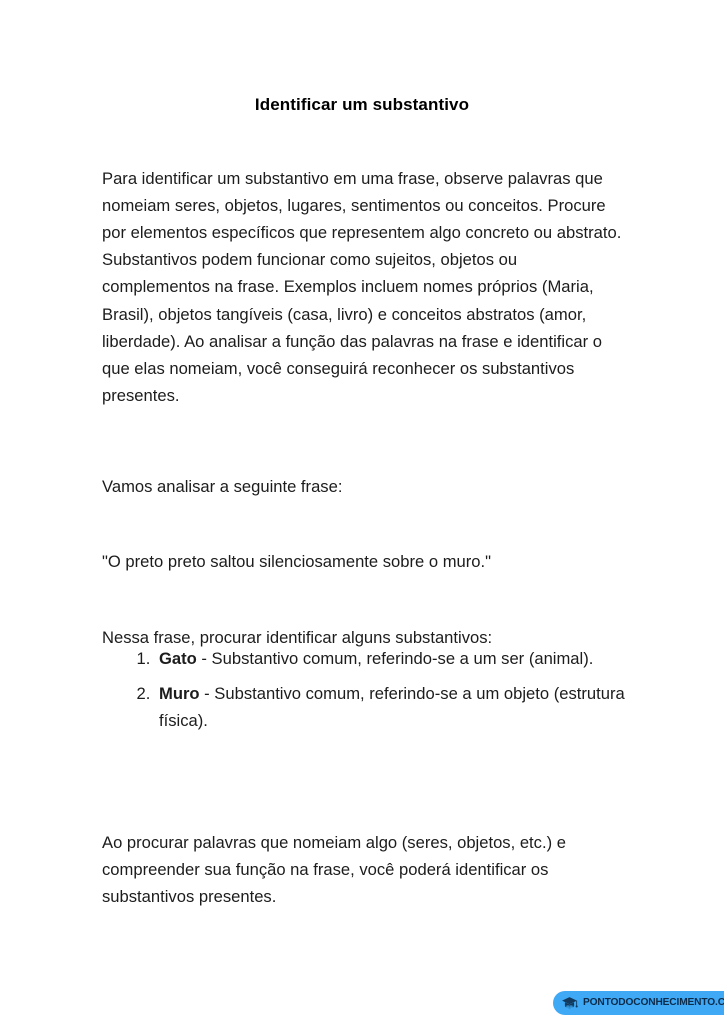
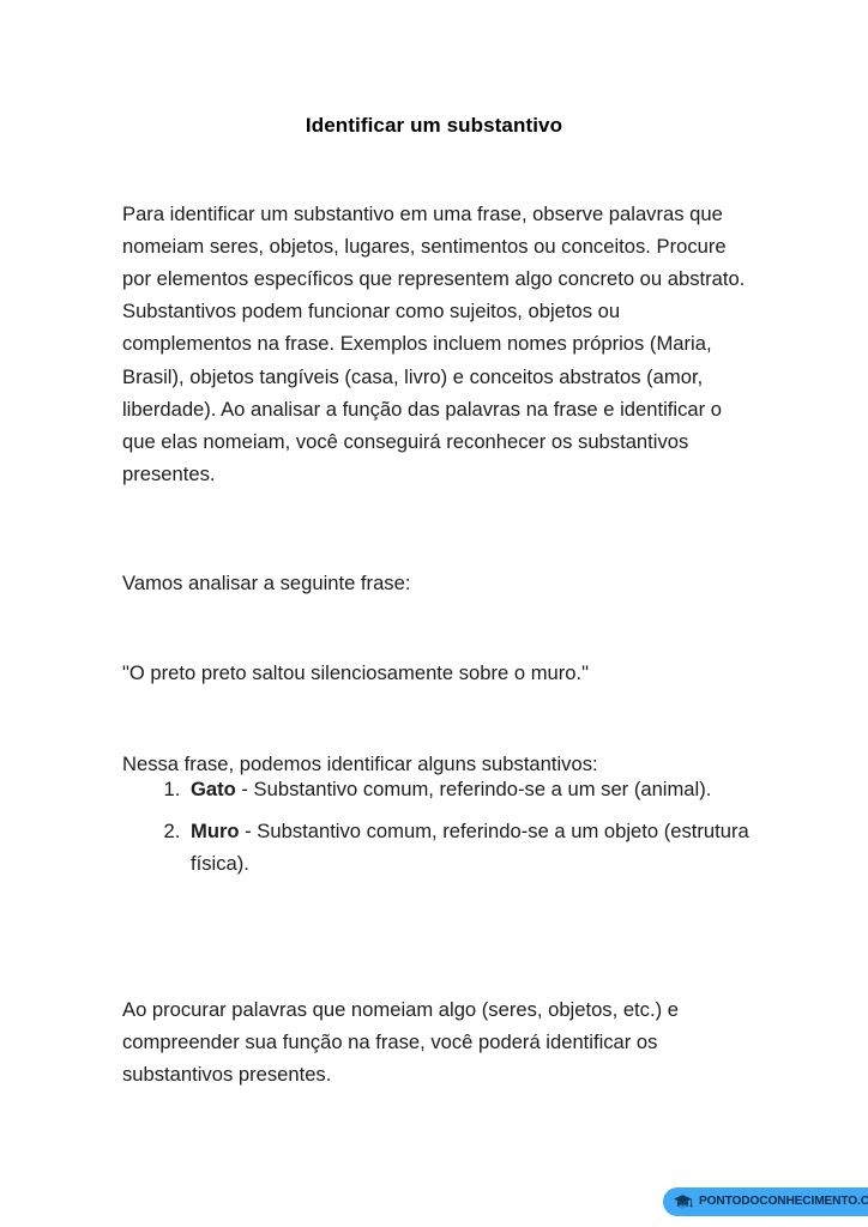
  Identificar um substantivo
  Para identificar um substantivo em uma frase, observe palavras que nomeiam seres, objetos, lugares, sentimentos ou conceitos. Procure por elementos específicos que representem algo concreto ou abstrato. Substantivos podem funcionar como sujeitos, objetos ou complementos na frase. Exemplos incluem nomes próprios (Maria, Brasil), objetos tangíveis (casa, livro) e conceitos abstratos (amor, liberdade). Ao analisar a função das palavras na frase e identificar o que elas nomeiam, você conseguirá reconhecer os substantivos presentes.
  Vamos analisar a seguinte frase:
  "O preto preto saltou silenciosamente sobre o muro."
- Nessa frase, procurar identificar alguns substantivos:
+ Nessa frase, podemos identificar alguns substantivos:
  Gato - Substantivo comum, referindo-se a um ser (animal).
  Muro - Substantivo comum, referindo-se a um objeto (estrutura física).
  Ao procurar palavras que nomeiam algo (seres, objetos, etc.) e compreender sua função na frase, você poderá identificar os substantivos presentes.
  PONTODOCONHECIMENTO.C
